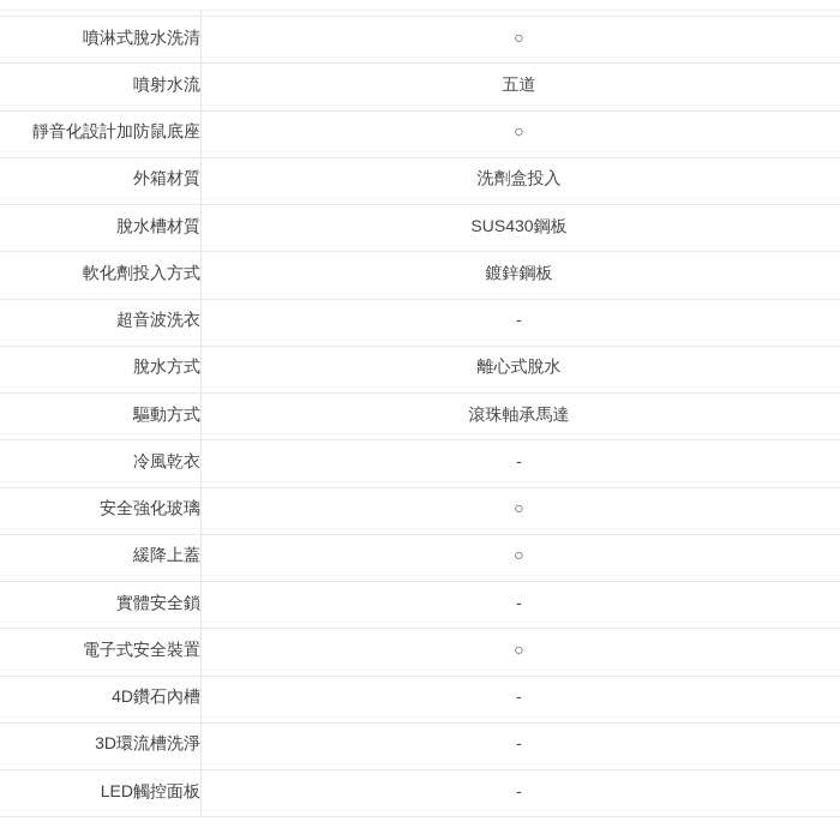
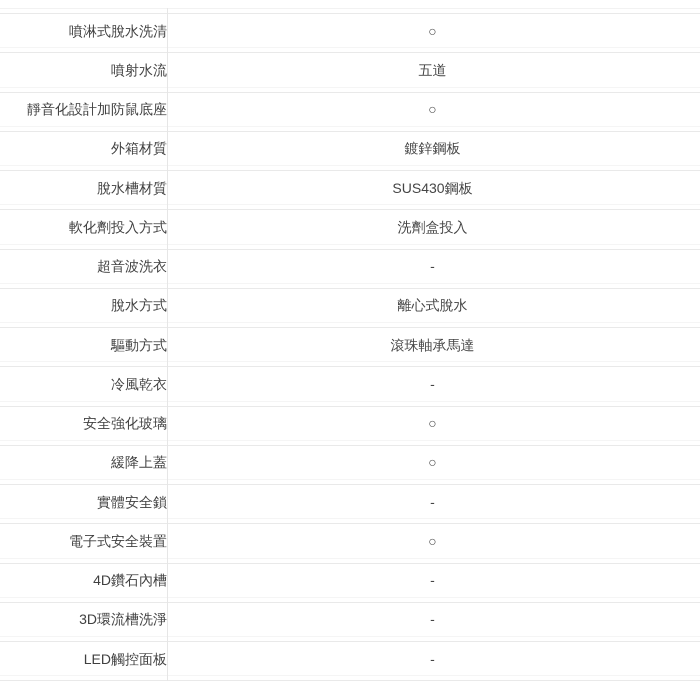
  噴淋式脫水洗清	○
  噴射水流	五道
  靜音化設計加防鼠底座	○
- 外箱材質	洗劑盒投入
+ 外箱材質	鍍鋅鋼板
  脫水槽材質	SUS430鋼板
- 軟化劑投入方式	鍍鋅鋼板
+ 軟化劑投入方式	洗劑盒投入
  超音波洗衣	-
  脫水方式	離心式脫水
  驅動方式	滾珠軸承馬達
  冷風乾衣	-
  安全強化玻璃	○
  緩降上蓋	○
  實體安全鎖	-
  電子式安全裝置	○
  4D鑽石內槽	-
  3D環流槽洗淨	-
  LED觸控面板	-
